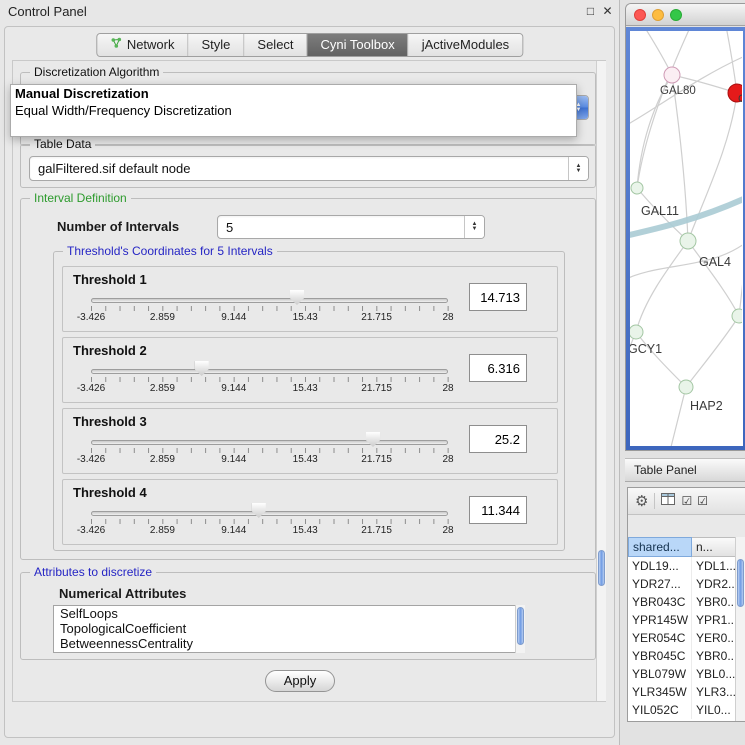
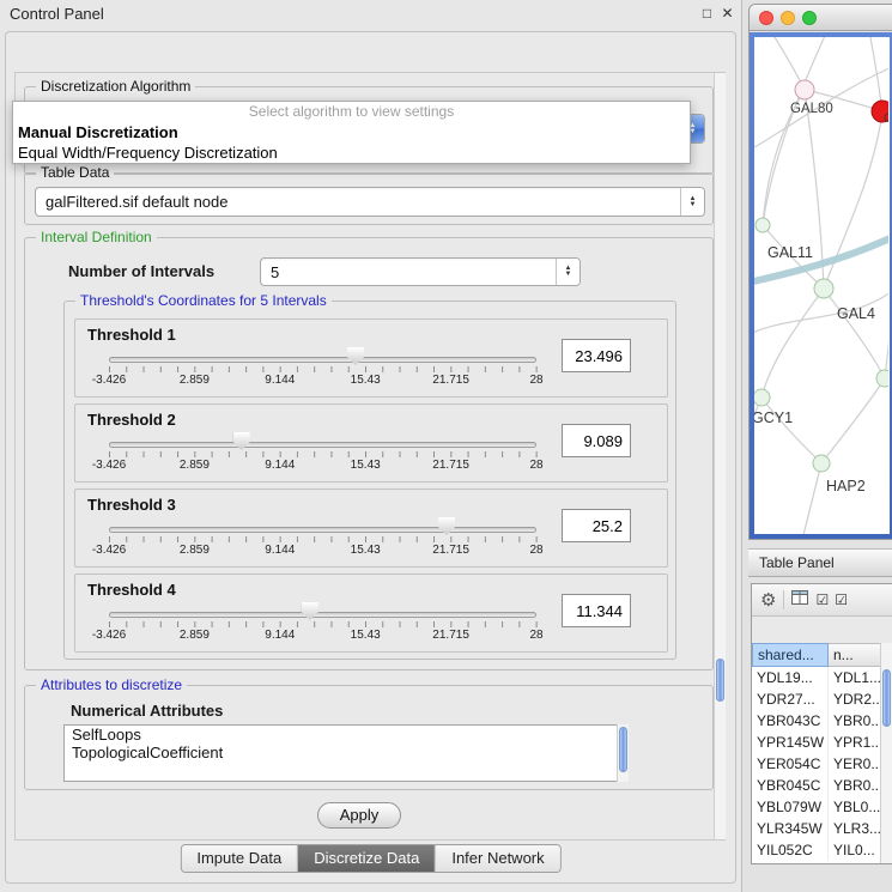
  Control Panel
  □
  ✕
- Network
- Style
- Select
- Cyni Toolbox
- jActiveModules
  Discretization Algorithm
+ Select algorithm to view settings
  Manual Discretization
  Equal Width/Frequency Discretization
  Table Data
  galFiltered.sif default node
  Interval Definition
  Number of Intervals
  5
  Threshold's Coordinates for 5 Intervals
  Threshold 1
  -3.426
  2.859
  9.144
  15.43
  21.715
  28
- 14.713
+ 23.496
  Threshold 2
  -3.426
  2.859
  9.144
  15.43
  21.715
  28
- 6.316
+ 9.089
  Threshold 3
  -3.426
  2.859
  9.144
  15.43
  21.715
  28
  25.2
  Threshold 4
  -3.426
  2.859
  9.144
  15.43
  21.715
  28
  11.344
  Attributes to discretize
  Numerical Attributes
  SelfLoops
  TopologicalCoefficient
- BetweennessCentrality
  Apply
+ Impute Data
+ Discretize Data
+ Infer Network
  GAL80
  GAL11
  GAL4
  GCY1
  HAP2
  Table Panel
  ⚙
  ☑
  ☑
  shared...
  n...
  YDL19...
  YDL1..
  YDR27...
  YDR2..
  YBR043C
  YBR0..
  YPR145W
  YPR1..
  YER054C
  YER0..
  YBR045C
  YBR0..
  YBL079W
  YBL0...
  YLR345W
  YLR3..
  YIL052C
  YIL0...
